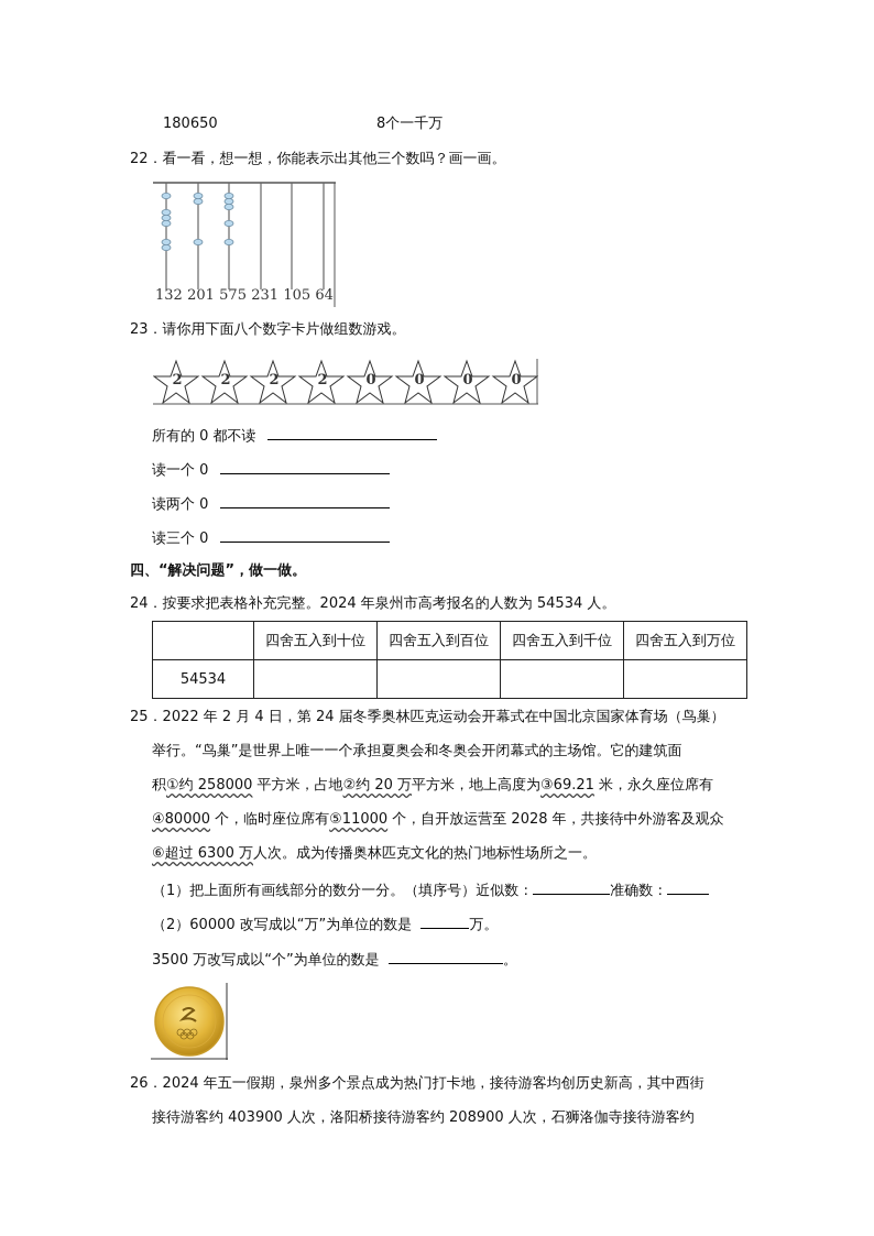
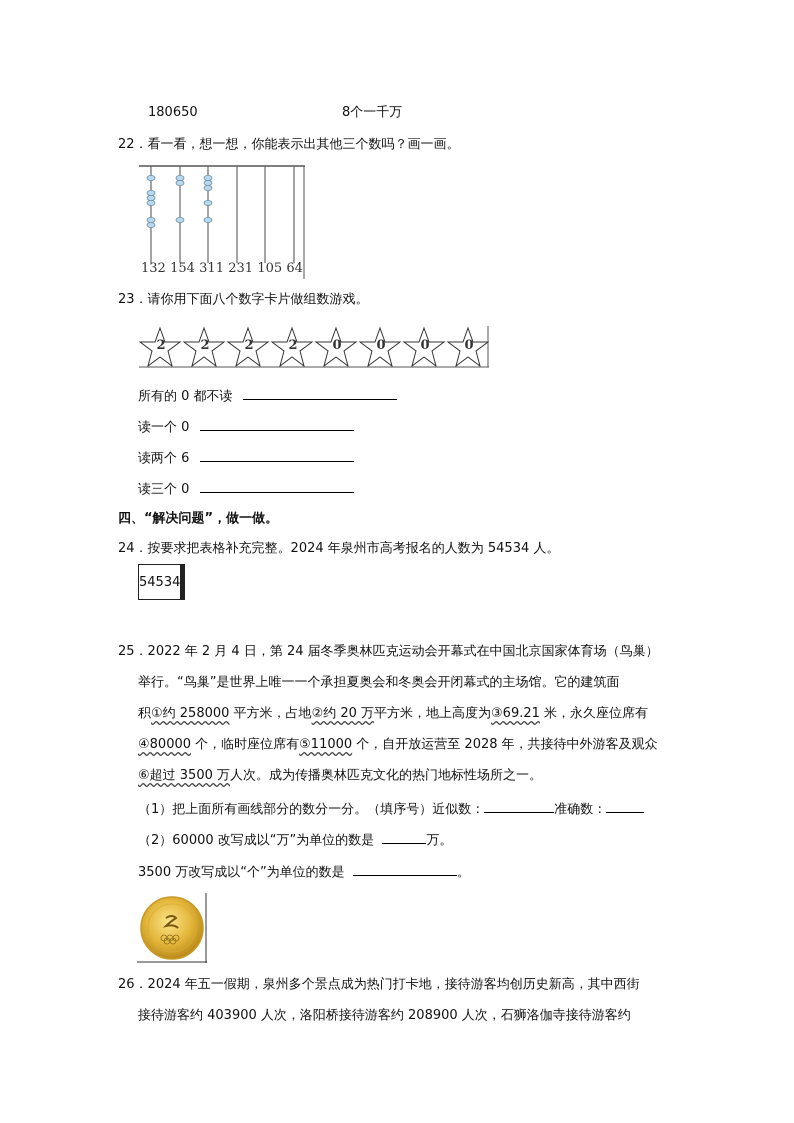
  180650
  8个一千万
  22．看一看，想一想，你能表示出其他三个数吗？画一画。
  132
- 201
+ 154
- 575
+ 311
  231
  105
  64
  23．请你用下面八个数字卡片做组数游戏。
  2
  2
  2
  2
  0
  0
  0
  0
  所有的 0 都不读
  读一个 0
- 读两个 0
+ 读两个 6
  读三个 0
  四、“解决问题”，做一做。
  24．按要求把表格补充完整。2024 年泉州市高考报名的人数为 54534 人。
- 	四舍五入到十位	四舍五入到百位	四舍五入到千位	四舍五入到万位
  54534
  25．2022 年 2 月 4 日，第 24 届冬季奥林匹克运动会开幕式在中国北京国家体育场（鸟巢）
  举行。“鸟巢”是世界上唯一一个承担夏奥会和冬奥会开闭幕式的主场馆。它的建筑面
  积①约 258000 平方米，占地②约 20 万平方米，地上高度为③69.21 米，永久座位席有
  ④80000 个，临时座位席有⑤11000 个，自开放运营至 2028 年，共接待中外游客及观众
- ⑥超过 6300 万人次。成为传播奥林匹克文化的热门地标性场所之一。
+ ⑥超过 3500 万人次。成为传播奥林匹克文化的热门地标性场所之一。
  （1）把上面所有画线部分的数分一分。（填序号）近似数： 准确数：
  （2）60000 改写成以“万”为单位的数是 万。
  3500 万改写成以“个”为单位的数是 。
  26．2024 年五一假期，泉州多个景点成为热门打卡地，接待游客均创历史新高，其中西街
  接待游客约 403900 人次，洛阳桥接待游客约 208900 人次，石狮洛伽寺接待游客约
